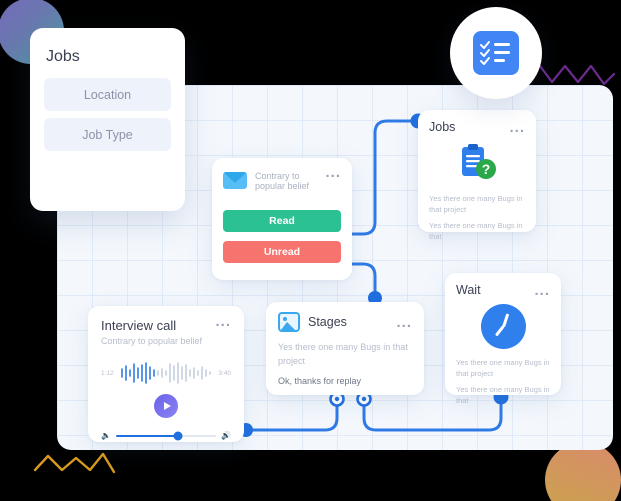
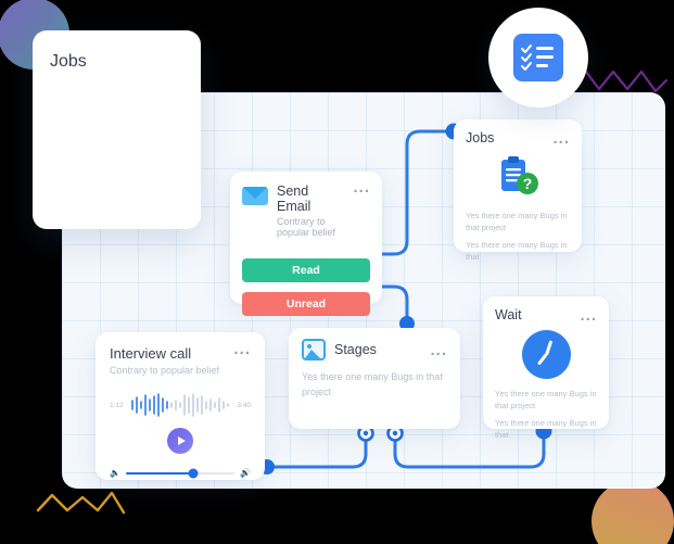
+ Send Email
  Contrary to popular belief
  ...
  Read
  Unread
  Jobs
  ...
  ?
  Yes there one many Bugs in that project
  Yes there one many Bugs in that
  Wait
  ...
  Yes there one many Bugs in that project
  Yes there one many Bugs in that
  Stages
  ...
  Yes there one many Bugs in that project
- Ok, thanks for replay
  Interview call
  Contrary to popular belief
  ...
  🔈
  🔊
  Jobs
- Location
- Job Type
